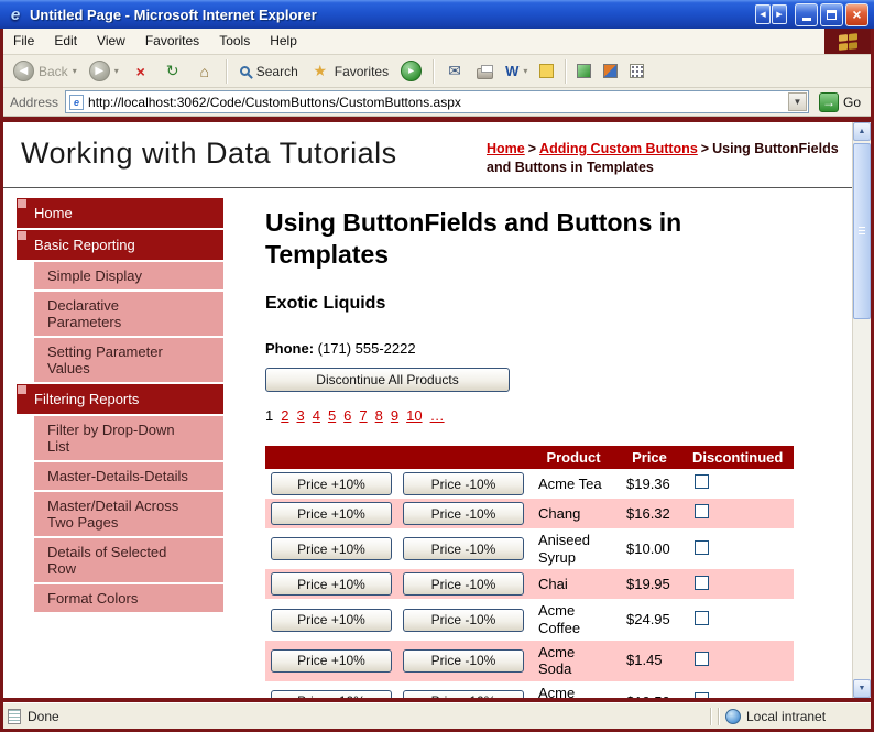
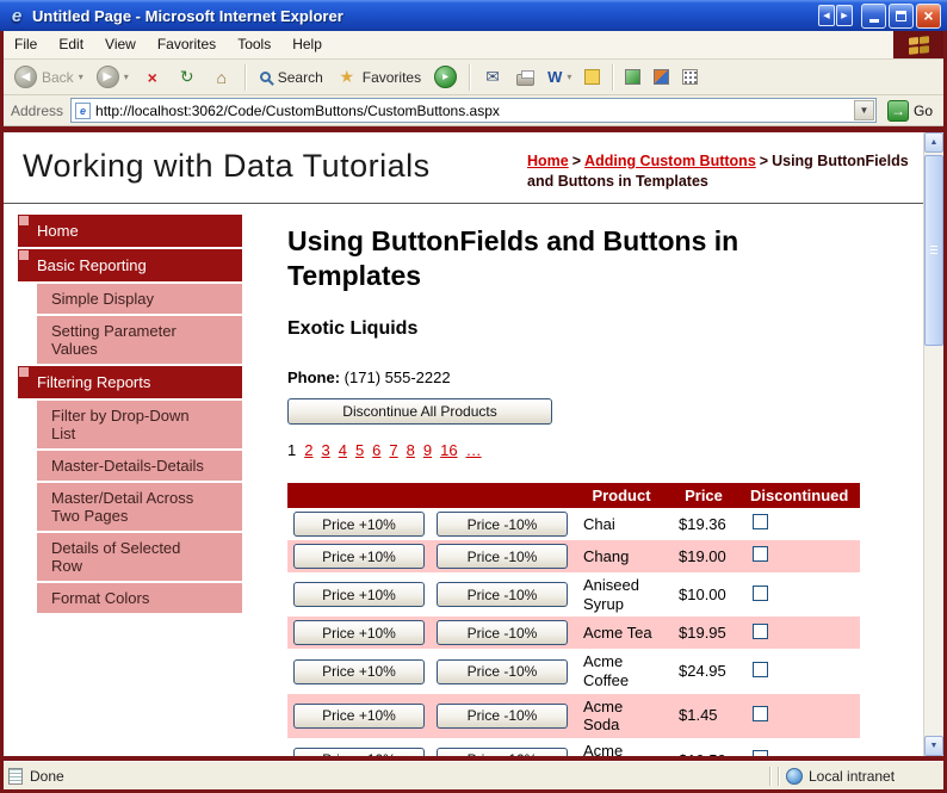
  e
  Untitled Page - Microsoft Internet Explorer
  ×
  File
  Edit
  View
  Favorites
  Tools
  Help
  ◀
  Back
  ▾
  ▶
  ▾
  ×
  ↻
  ⌂
  Search
  ★
  Favorites
  ▸
  ✉
  W
  ▾
  Address
  e
  http://localhost:3062/Code/CustomButtons/CustomButtons.aspx
  ▼
  →
  Go
  Working with Data Tutorials
  Home > Adding Custom Buttons > Using ButtonFields and Buttons in Templates
  Home
  Basic Reporting
  Simple Display
- Declarative Parameters
  Setting Parameter Values
  Filtering Reports
  Filter by Drop-Down List
  Master-Details-Details
  Master/Detail Across Two Pages
  Details of Selected Row
  Format Colors
  Using ButtonFields and Buttons in Templates
  Exotic Liquids
  Phone: (171) 555-2222
  Discontinue All Products
  1
  2
  3
  4
  5
  6
  7
  8
  9
- 10
+ 16
  …
  		Product	Price	Discontinued
- Price +10%	Price -10%	Acme Tea	$19.36
+ Price +10%	Price -10%	Chai	$19.36
- Price +10%	Price -10%	Chang	$16.32
+ Price +10%	Price -10%	Chang	$19.00
  Price +10%	Price -10%	Aniseed Syrup	$10.00
- Price +10%	Price -10%	Chai	$19.95
+ Price +10%	Price -10%	Acme Tea	$19.95
  Price +10%	Price -10%	Acme Coffee	$24.95
  Price +10%	Price -10%	Acme Soda	$1.45
  Done
  Local intranet
